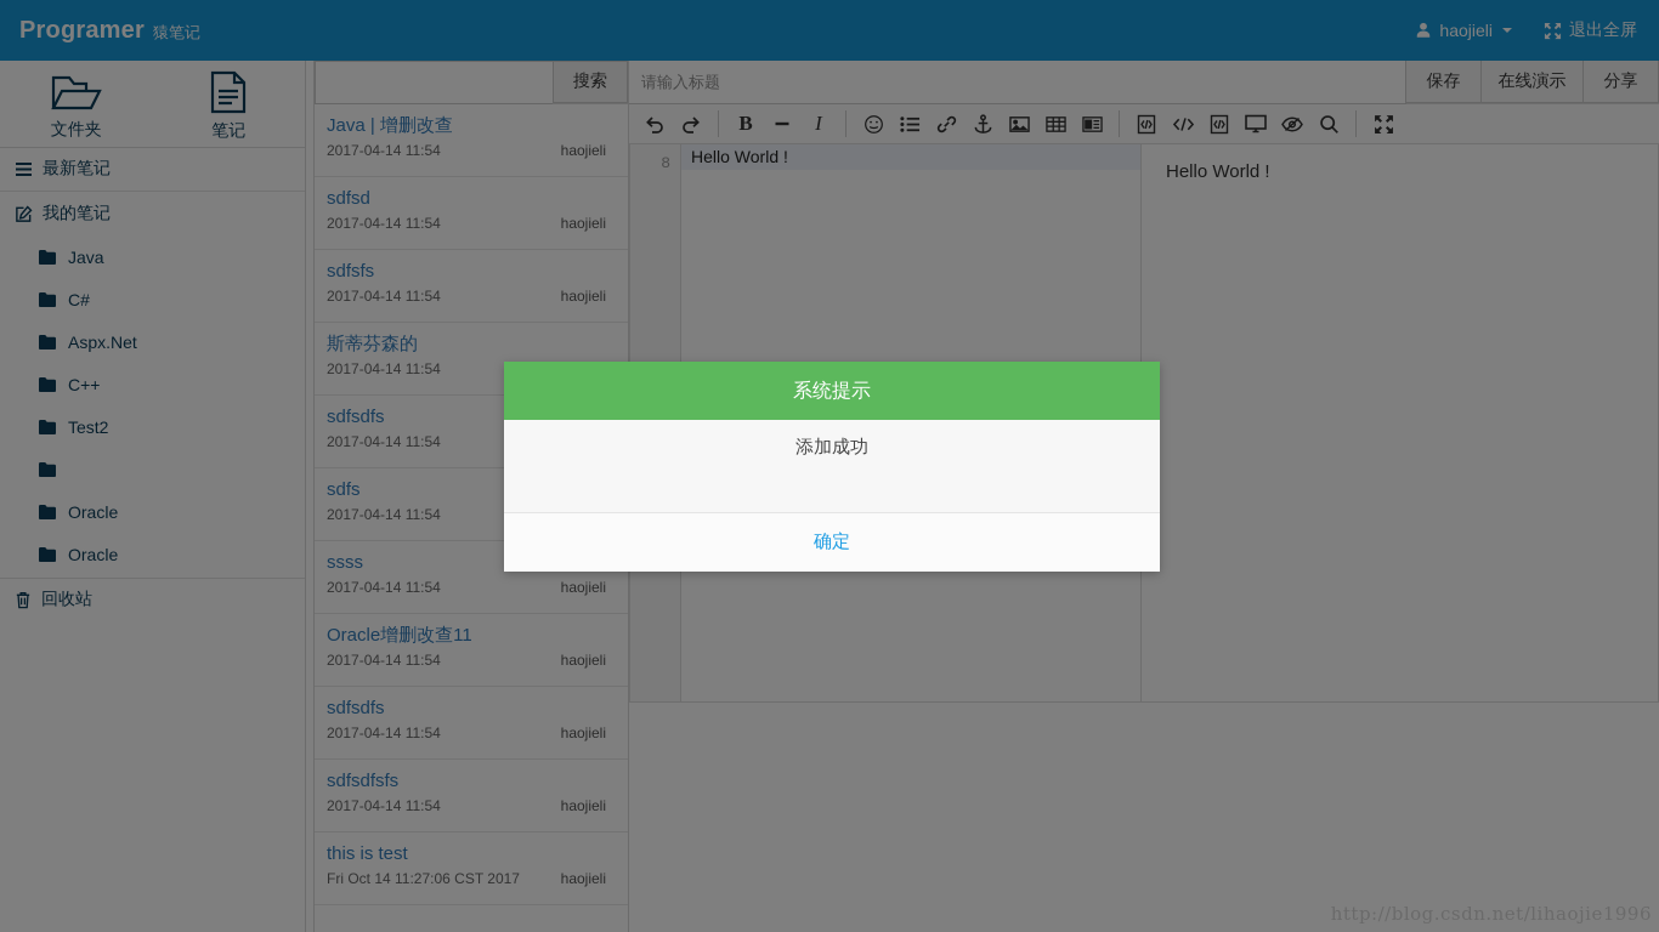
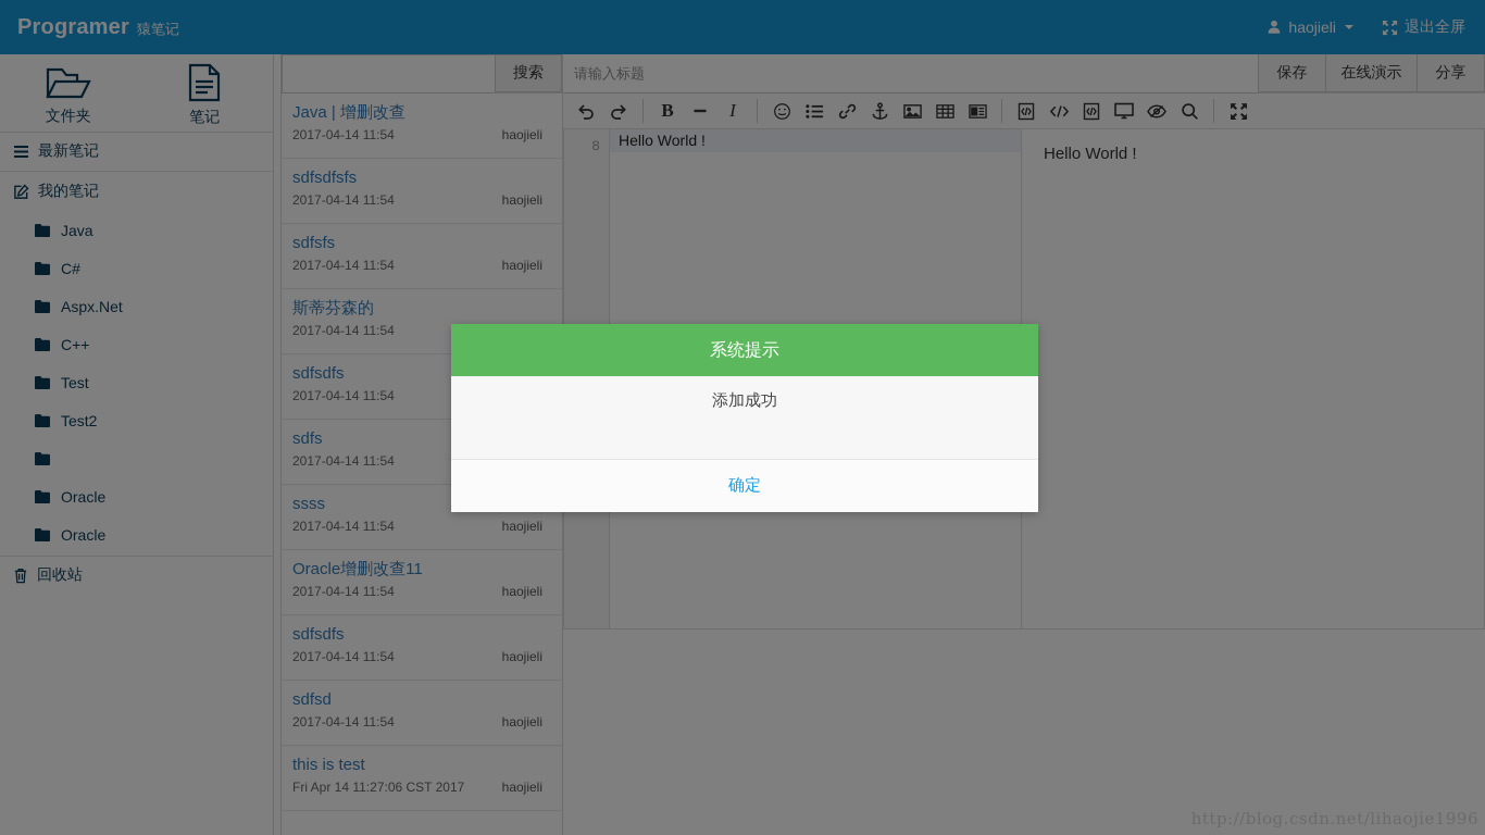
  Programer
  猿笔记
  haojieli
  退出全屏
  文件夹
  笔记
  最新笔记
  我的笔记
  Java
  C#
  Aspx.Net
  C++
+ Test
  Test2
  Oracle
  Oracle
  回收站
  搜索
  Java | 增删改查
  2017-04-14 11:54
  haojieli
- sdfsd
+ sdfsdfsfs
  2017-04-14 11:54
  haojieli
  sdfsfs
  2017-04-14 11:54
  haojieli
  斯蒂芬森的
  2017-04-14 11:54
  sdfsdfs
  2017-04-14 11:54
  sdfs
  2017-04-14 11:54
  ssss
  2017-04-14 11:54
  haojieli
  Oracle增删改查11
  2017-04-14 11:54
  haojieli
  sdfsdfs
  2017-04-14 11:54
  haojieli
- sdfsdfsfs
+ sdfsd
  2017-04-14 11:54
  haojieli
  this is test
- Fri Oct 14 11:27:06 CST 2017
+ Fri Apr 14 11:27:06 CST 2017
  haojieli
  请输入标题
  保存
  在线演示
  分享
  B
  I
  8
  Hello World !
  Hello World !
  系统提示
  添加成功
  确定
